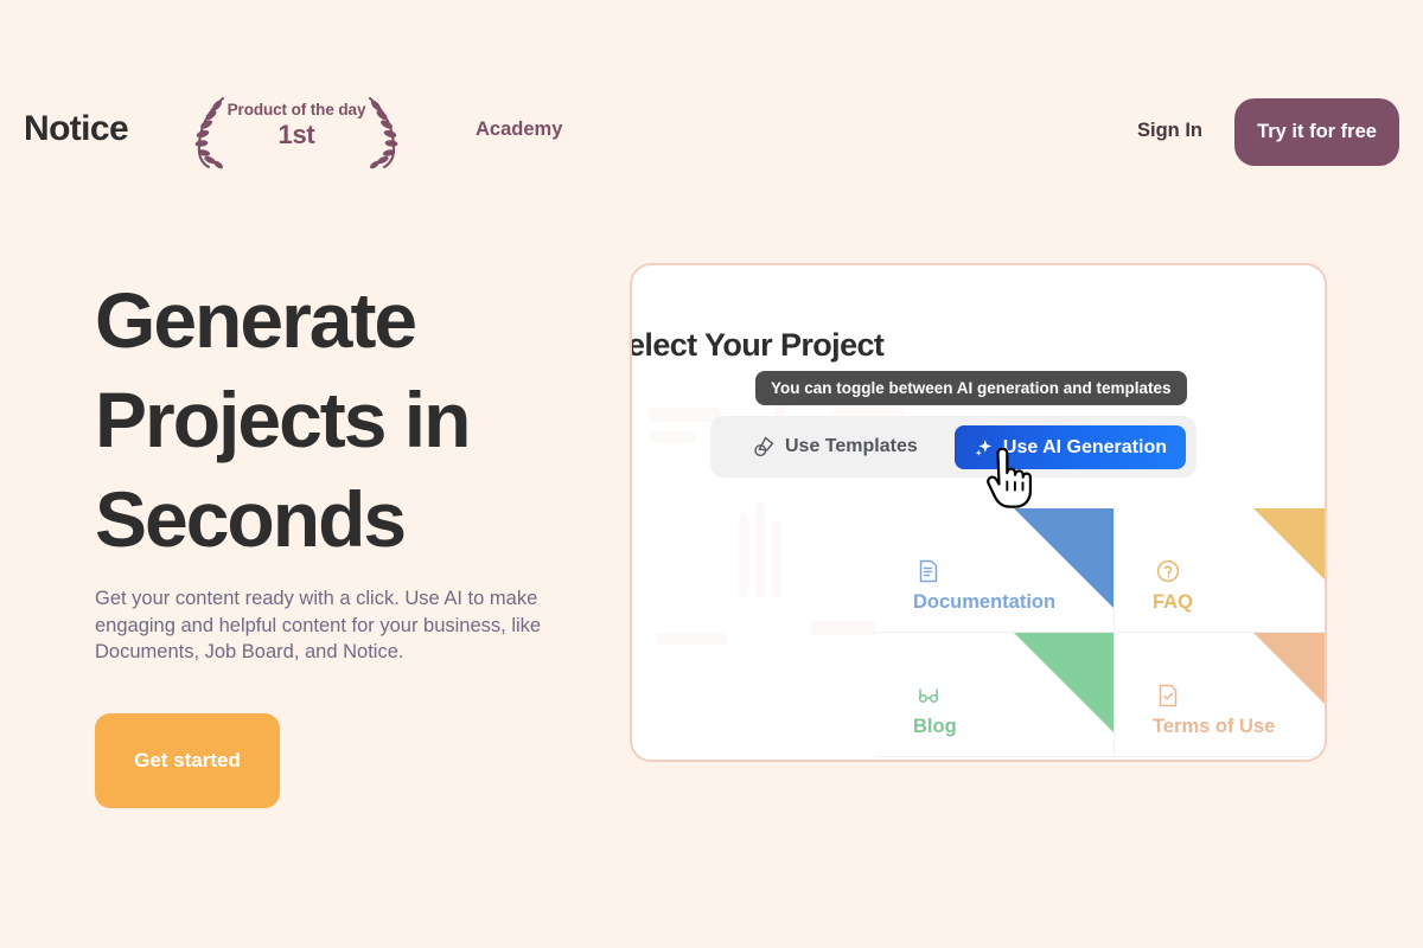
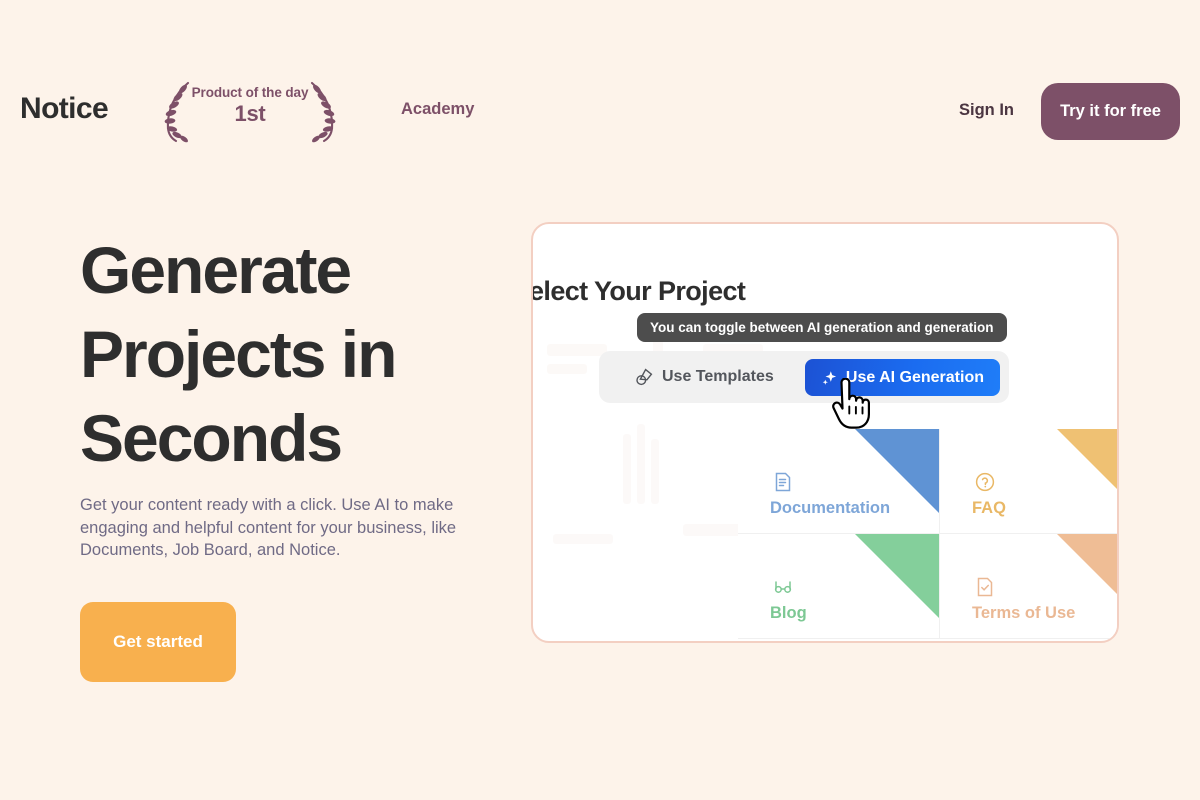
  Notice
  Product of the day
  1st
  Academy
  Sign In
  Try it for free
  Generate Projects in Seconds
  Get your content ready with a click. Use AI to make engaging and helpful content for your business, like Documents, Job Board, and Notice.
  Get started
  elect Your Project
- You can toggle between AI generation and templates
+ You can toggle between AI generation and generation
  Use Templates
  Use AI Generation
  Documentation
  FAQ
  Blog
  Terms of Use
